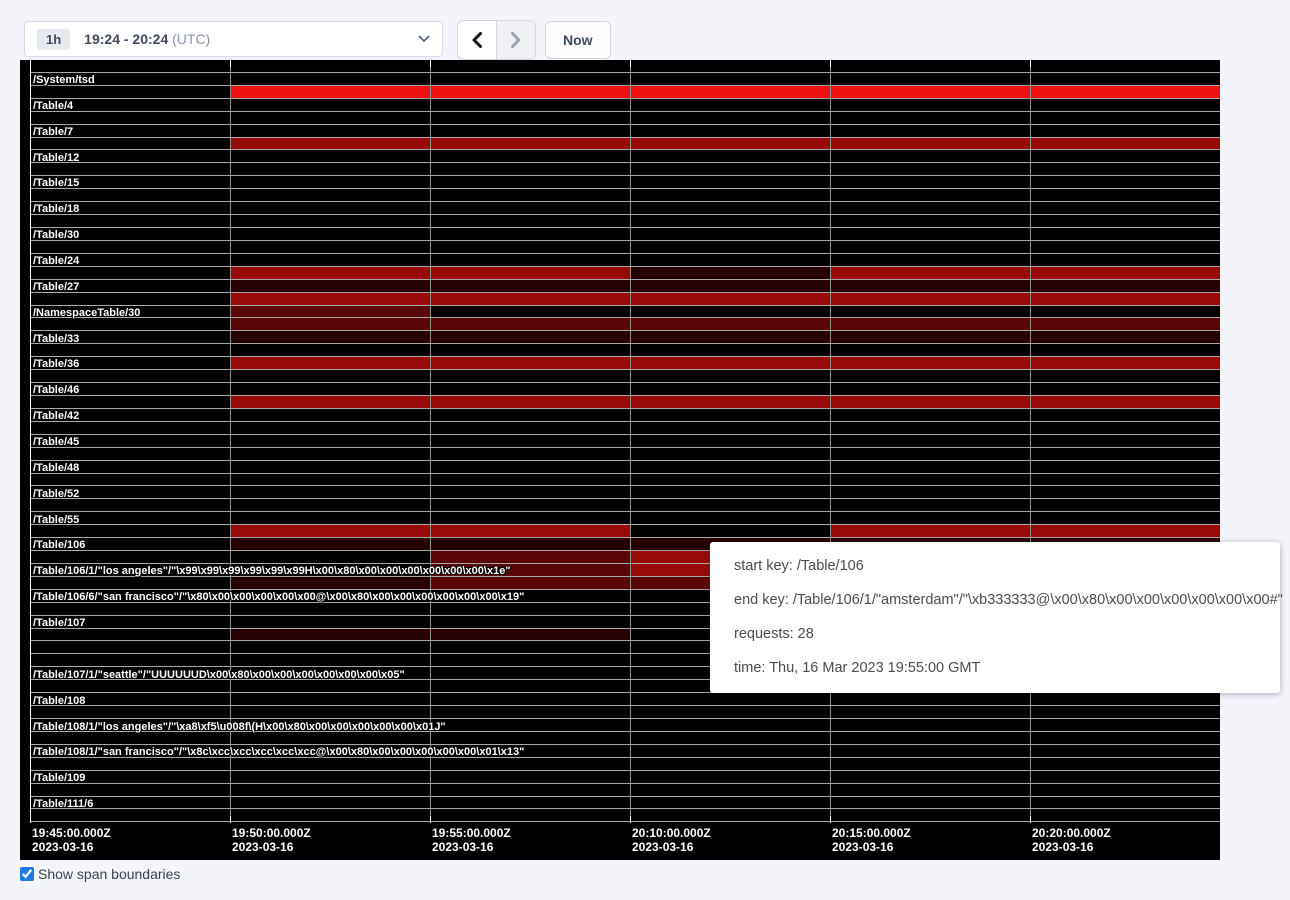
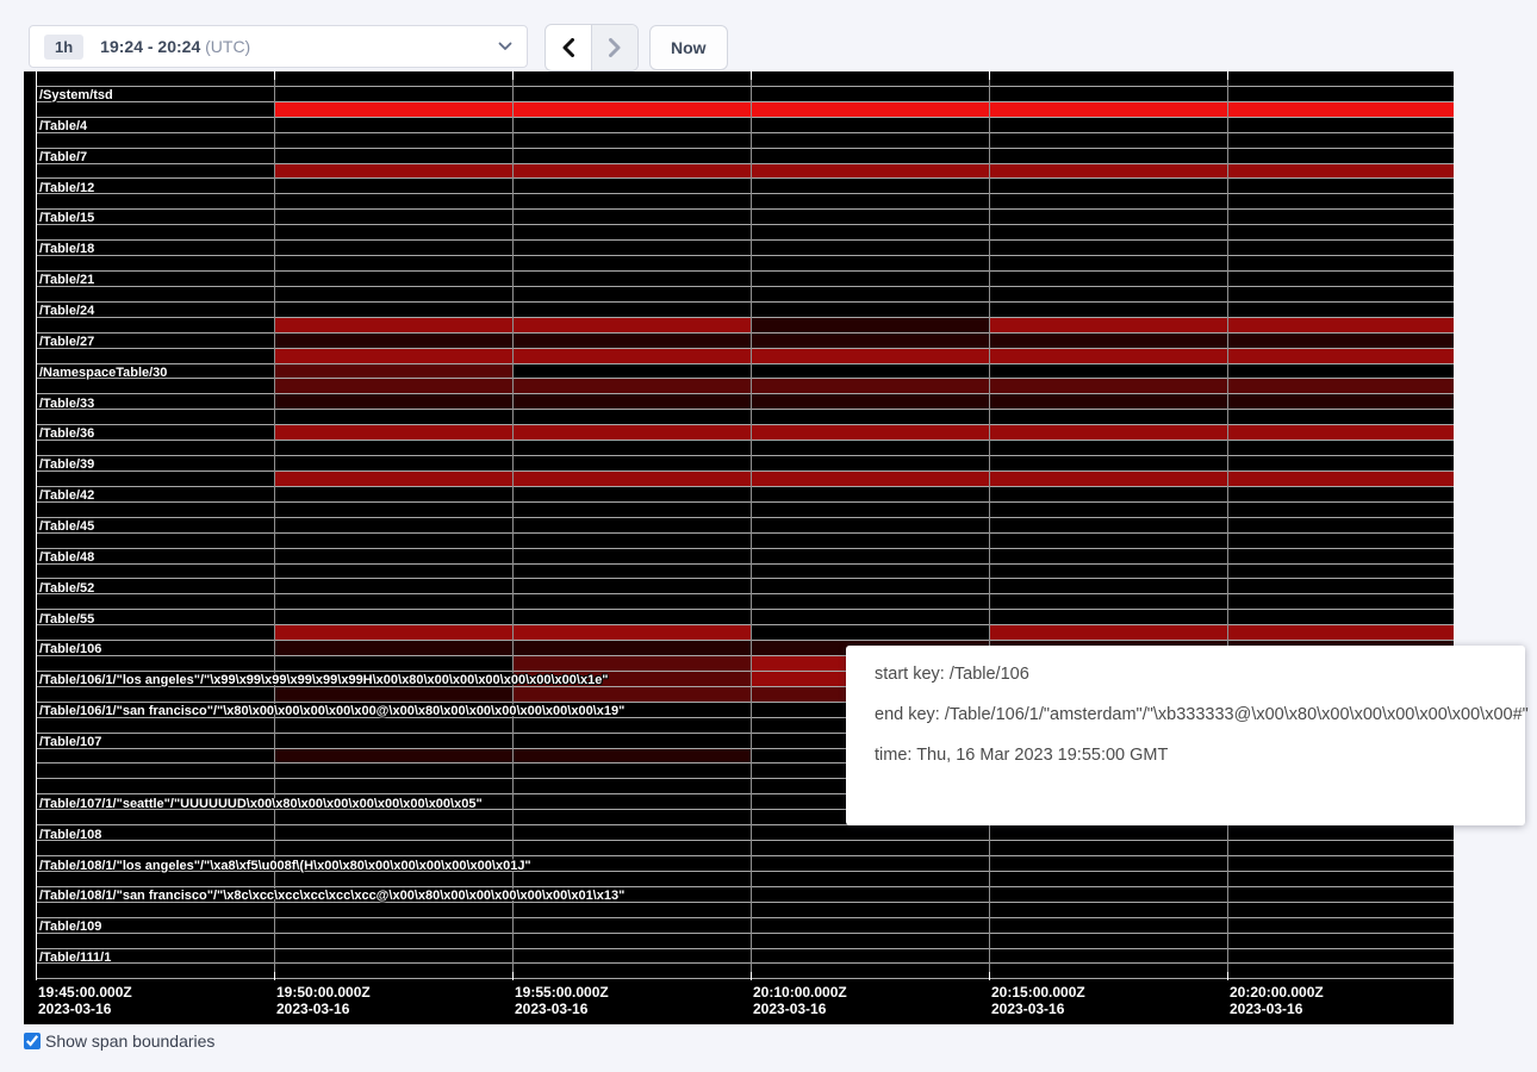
  1h
  19:24 - 20:24 (UTC)
  Now
  /System/tsd
  /Table/4
  /Table/7
  /Table/12
  /Table/15
  /Table/18
- /Table/30
+ /Table/21
  /Table/24
  /Table/27
  /NamespaceTable/30
  /Table/33
  /Table/36
- /Table/46
+ /Table/39
  /Table/42
  /Table/45
  /Table/48
  /Table/52
  /Table/55
  /Table/106
  /Table/106/1/"los angeles"/"\x99\x99\x99\x99\x99\x99H\x00\x80\x00\x00\x00\x00\x00\x00\x1e"
- /Table/106/6/"san francisco"/"\x80\x00\x00\x00\x00\x00@\x00\x80\x00\x00\x00\x00\x00\x00\x19"
+ /Table/106/1/"san francisco"/"\x80\x00\x00\x00\x00\x00@\x00\x80\x00\x00\x00\x00\x00\x00\x19"
  /Table/107
  /Table/107/1/"seattle"/"UUUUUUD\x00\x80\x00\x00\x00\x00\x00\x00\x05"
  /Table/108
  /Table/108/1/"los angeles"/"\xa8\xf5\u008f\(H\x00\x80\x00\x00\x00\x00\x00\x01J"
  /Table/108/1/"san francisco"/"\x8c\xcc\xcc\xcc\xcc\xcc@\x00\x80\x00\x00\x00\x00\x00\x01\x13"
  /Table/109
- /Table/111/6
+ /Table/111/1
  19:45:00.000Z
  2023-03-16
  19:50:00.000Z
  2023-03-16
  19:55:00.000Z
  2023-03-16
  20:10:00.000Z
  2023-03-16
  20:15:00.000Z
  2023-03-16
  20:20:00.000Z
  2023-03-16
  start key: /Table/106
  end key: /Table/106/1/"amsterdam"/"\xb333333@\x00\x80\x00\x00\x00\x00\x00\x00#"
- requests: 28
  time: Thu, 16 Mar 2023 19:55:00 GMT
  Show span boundaries
